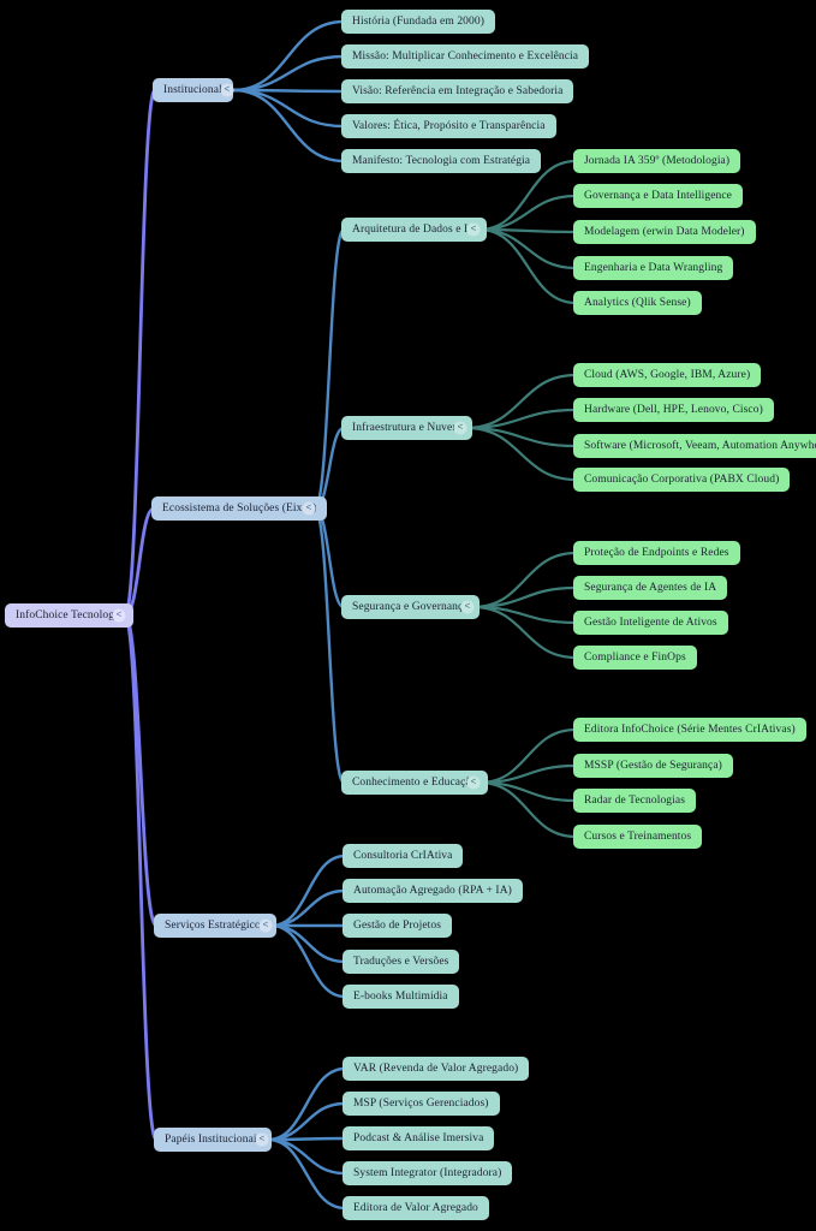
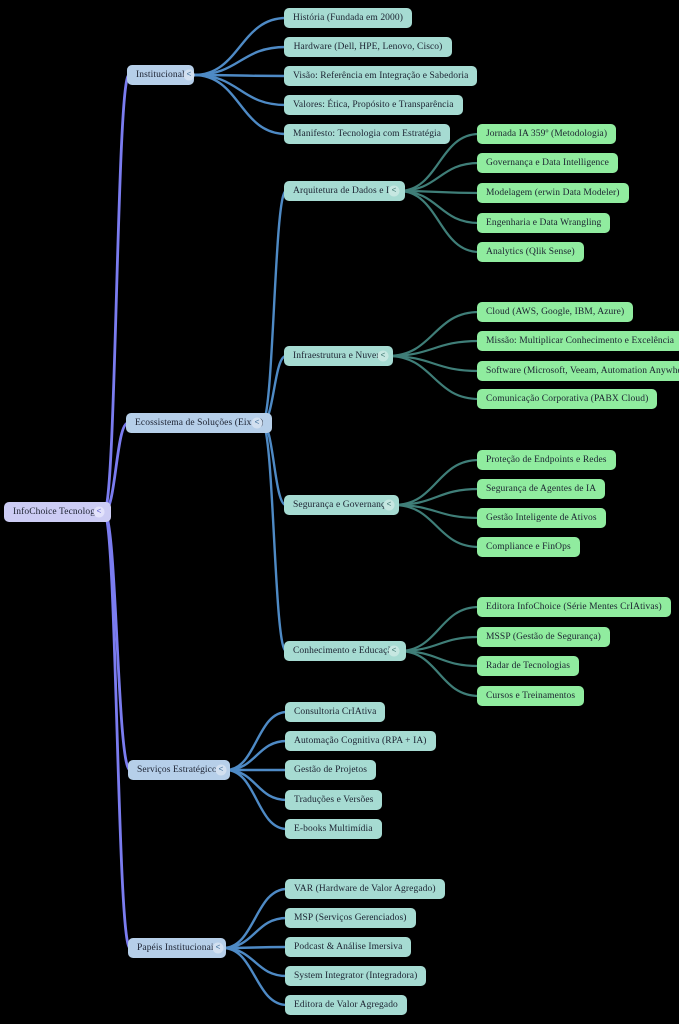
  InfoChoice Tecnolo
  <
  Instituciona
  <
  Ecossistema de Soluções (Eix
  <
  Serviços Estratégico
  <
  Papéis Instituciona
  <
  História (Fundada em 2000)
- Missão: Multiplicar Conhecimento e Excelência
+ Hardware (Dell, HPE, Lenovo, Cisco)
  Visão: Referência em Integração e Sabedoria
  Valores: Ética, Propósito e Transparência
  Manifesto: Tecnologia com Estratégia
  Arquitetura de Dados e
  <
  Infraestrutura e Nuve
  <
  Segurança e Governan
  <
  Conhecimento e Educaç
  <
  Jornada IA 359º (Metodologia)
  Governança e Data Intelligence
  Modelagem (erwin Data Modeler)
  Engenharia e Data Wrangling
  Analytics (Qlik Sense)
  Cloud (AWS, Google, IBM, Azure)
- Hardware (Dell, HPE, Lenovo, Cisco)
+ Missão: Multiplicar Conhecimento e Excelência
  Software (Microsoft, Veeam, Automation Anywh
  Comunicação Corporativa (PABX Cloud)
  Proteção de Endpoints e Redes
  Segurança de Agentes de IA
  Gestão Inteligente de Ativos
  Compliance e FinOps
  Editora InfoChoice (Série Mentes CrIAtivas)
  MSSP (Gestão de Segurança)
  Radar de Tecnologias
  Cursos e Treinamentos
  Consultoria CrIAtiva
- Automação Agregado (RPA + IA)
+ Automação Cognitiva (RPA + IA)
  Gestão de Projetos
  Traduções e Versões
  E-books Multimídia
- VAR (Revenda de Valor Agregado)
+ VAR (Hardware de Valor Agregado)
  MSP (Serviços Gerenciados)
  Podcast & Análise Imersiva
  System Integrator (Integradora)
  Editora de Valor Agregado
